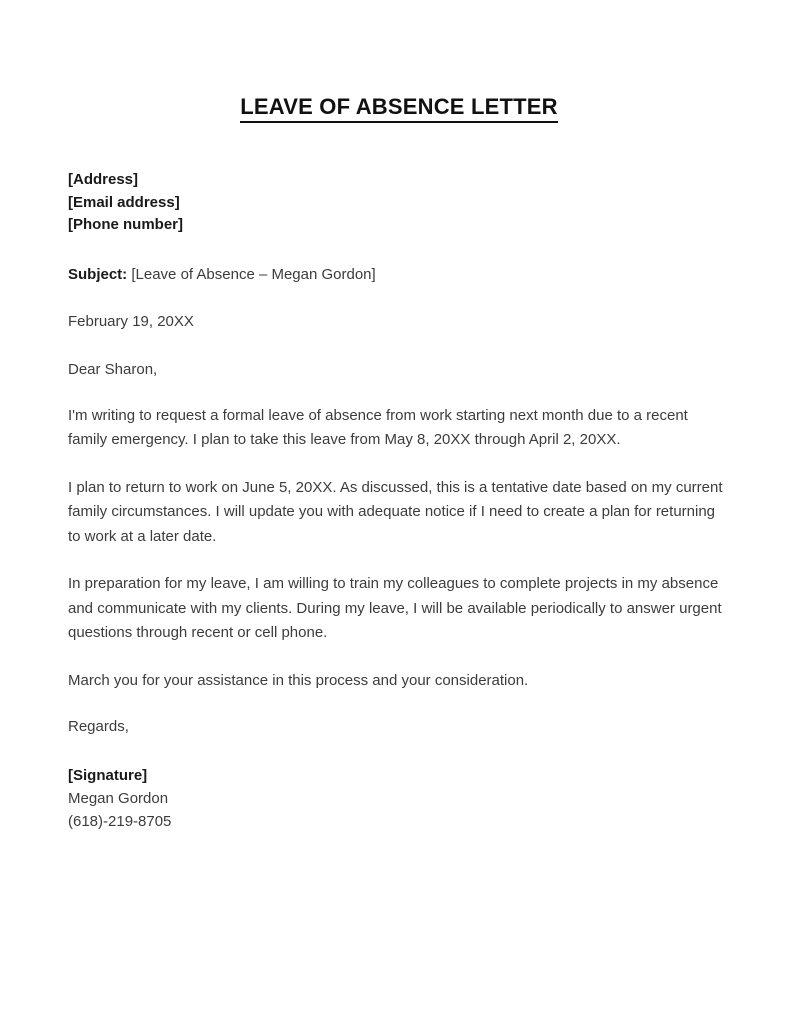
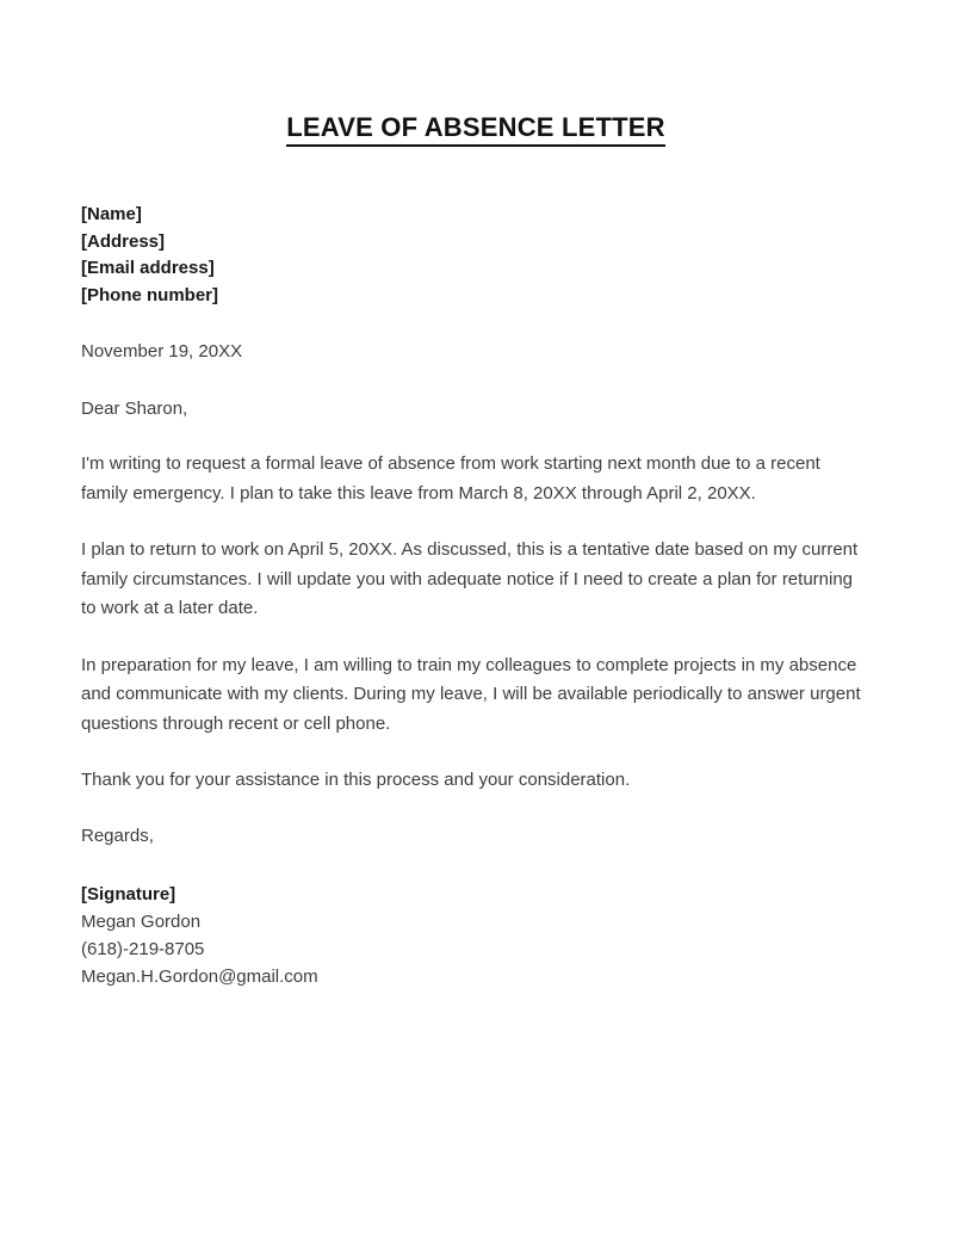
  LEAVE OF ABSENCE LETTER
+ [Name]
  [Address]
  [Email address]
  [Phone number]
- Subject: [Leave of Absence – Megan Gordon]
- February 19, 20XX
+ November 19, 20XX
  Dear Sharon,
- I'm writing to request a formal leave of absence from work starting next month due to a recent family emergency. I plan to take this leave from May 8, 20XX through April 2, 20XX.
+ I'm writing to request a formal leave of absence from work starting next month due to a recent family emergency. I plan to take this leave from March 8, 20XX through April 2, 20XX.
- I plan to return to work on June 5, 20XX. As discussed, this is a tentative date based on my current family circumstances. I will update you with adequate notice if I need to create a plan for returning to work at a later date.
+ I plan to return to work on April 5, 20XX. As discussed, this is a tentative date based on my current family circumstances. I will update you with adequate notice if I need to create a plan for returning to work at a later date.
  In preparation for my leave, I am willing to train my colleagues to complete projects in my absence and communicate with my clients. During my leave, I will be available periodically to answer urgent questions through recent or cell phone.
- March you for your assistance in this process and your consideration.
+ Thank you for your assistance in this process and your consideration.
  Regards,
  [Signature]
  Megan Gordon
  (618)-219-8705
+ Megan.H.Gordon@gmail.com
